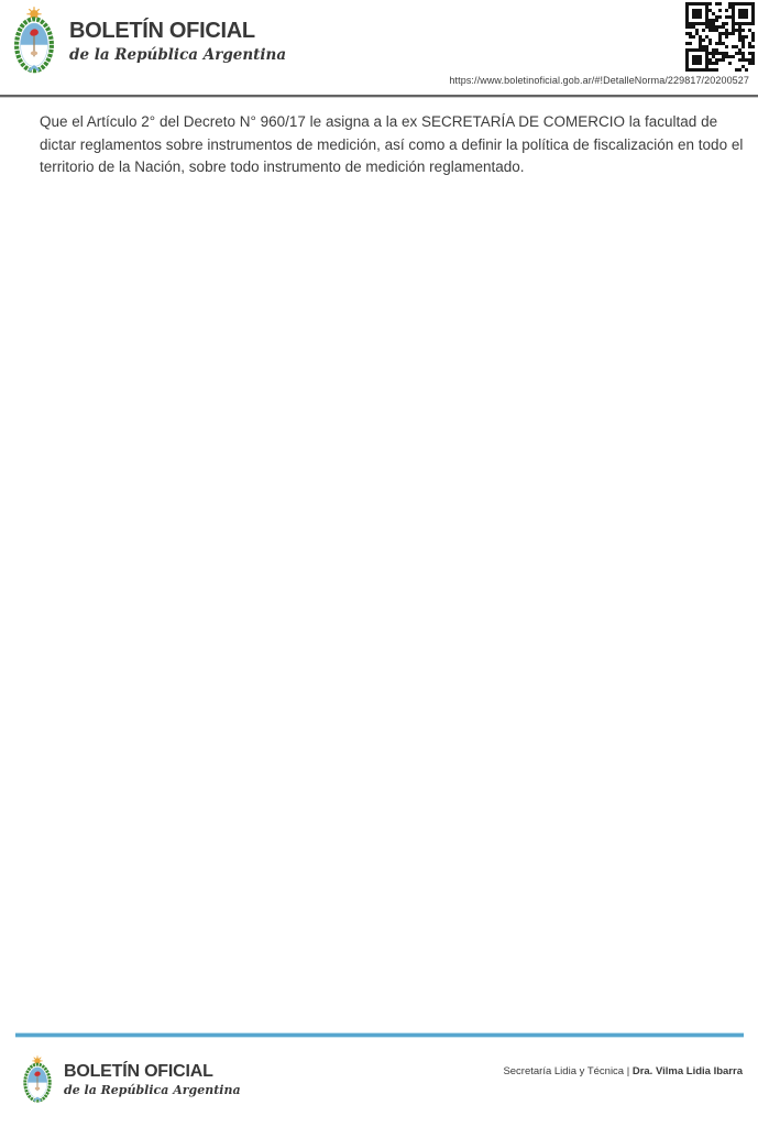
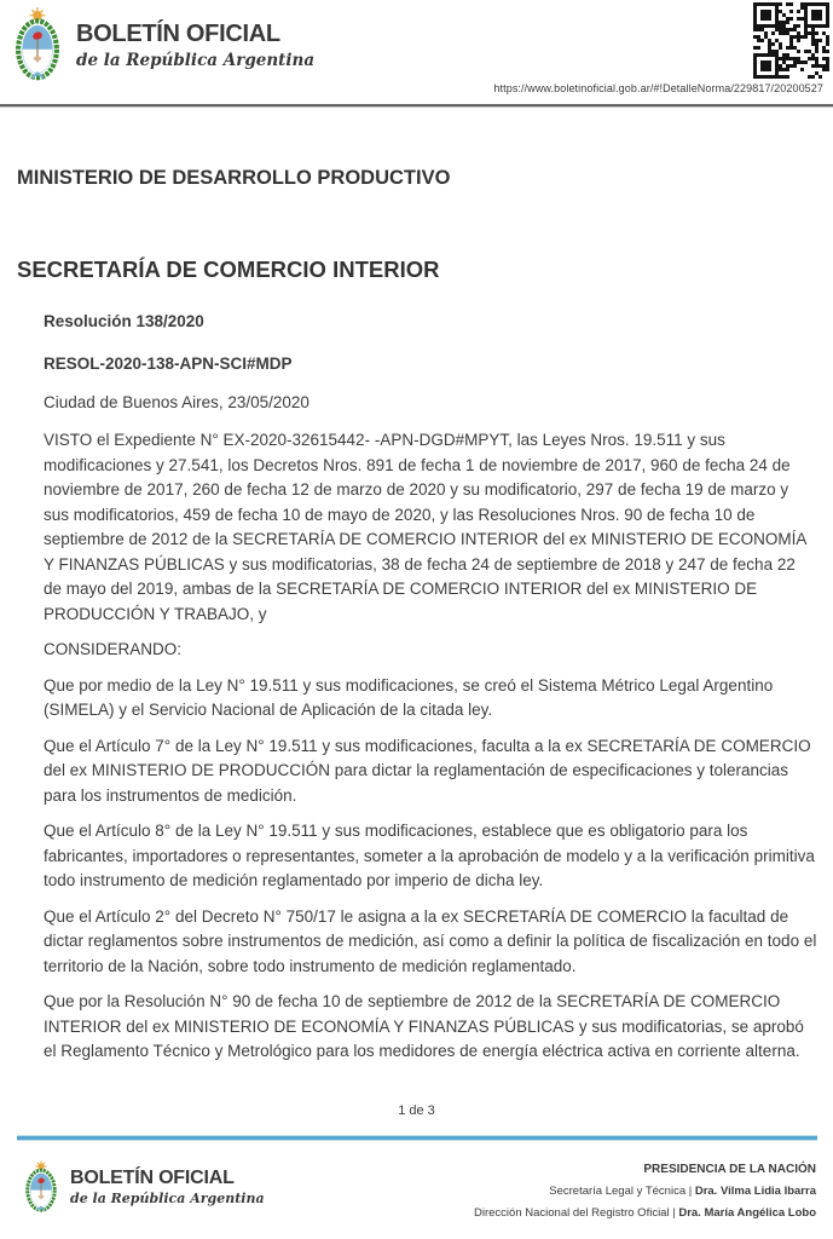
  BOLETÍN OFICIAL
  de la República Argentina
  https://www.boletinoficial.gob.ar/#!DetalleNorma/229817/20200527
+ MINISTERIO DE DESARROLLO PRODUCTIVO
+ SECRETARÍA DE COMERCIO INTERIOR
+ Resolución 138/2020
+ RESOL-2020-138-APN-SCI#MDP
+ Ciudad de Buenos Aires, 23/05/2020
+ VISTO el Expediente N° EX-2020-32615442- -APN-DGD#MPYT, las Leyes Nros. 19.511 y sus modificaciones y 27.541, los Decretos Nros. 891 de fecha 1 de noviembre de 2017, 960 de fecha 24 de noviembre de 2017, 260 de fecha 12 de marzo de 2020 y su modificatorio, 297 de fecha 19 de marzo y sus modificatorios, 459 de fecha 10 de mayo de 2020, y las Resoluciones Nros. 90 de fecha 10 de septiembre de 2012 de la SECRETARÍA DE COMERCIO INTERIOR del ex MINISTERIO DE ECONOMÍA Y FINANZAS PÚBLICAS y sus modificatorias, 38 de fecha 24 de septiembre de 2018 y 247 de fecha 22 de mayo del 2019, ambas de la SECRETARÍA DE COMERCIO INTERIOR del ex MINISTERIO DE PRODUCCIÓN Y TRABAJO, y
+ CONSIDERANDO:
+ Que por medio de la Ley N° 19.511 y sus modificaciones, se creó el Sistema Métrico Legal Argentino (SIMELA) y el Servicio Nacional de Aplicación de la citada ley.
+ Que el Artículo 7° de la Ley N° 19.511 y sus modificaciones, faculta a la ex SECRETARÍA DE COMERCIO del ex MINISTERIO DE PRODUCCIÓN para dictar la reglamentación de especificaciones y tolerancias para los instrumentos de medición.
+ Que el Artículo 8° de la Ley N° 19.511 y sus modificaciones, establece que es obligatorio para los fabricantes, importadores o representantes, someter a la aprobación de modelo y a la verificación primitiva todo instrumento de medición reglamentado por imperio de dicha ley.
- Que el Artículo 2° del Decreto N° 960/17 le asigna a la ex SECRETARÍA DE COMERCIO la facultad de dictar reglamentos sobre instrumentos de medición, así como a definir la política de fiscalización en todo el territorio de la Nación, sobre todo instrumento de medición reglamentado.
+ Que el Artículo 2° del Decreto N° 750/17 le asigna a la ex SECRETARÍA DE COMERCIO la facultad de dictar reglamentos sobre instrumentos de medición, así como a definir la política de fiscalización en todo el territorio de la Nación, sobre todo instrumento de medición reglamentado.
+ Que por la Resolución N° 90 de fecha 10 de septiembre de 2012 de la SECRETARÍA DE COMERCIO INTERIOR del ex MINISTERIO DE ECONOMÍA Y FINANZAS PÚBLICAS y sus modificatorias, se aprobó el Reglamento Técnico y Metrológico para los medidores de energía eléctrica activa en corriente alterna.
+ 1 de 3
  BOLETÍN OFICIAL
  de la República Argentina
+ PRESIDENCIA DE LA NACIÓN
- Secretaría Lidia y Técnica | Dra. Vilma Lidia Ibarra
+ Secretaría Legal y Técnica | Dra. Vilma Lidia Ibarra
+ Dirección Nacional del Registro Oficial | Dra. María Angélica Lobo
